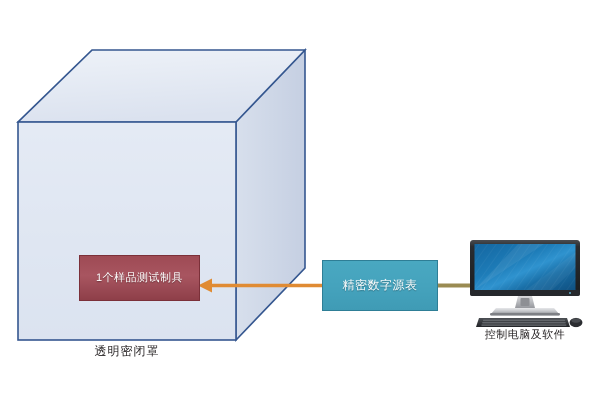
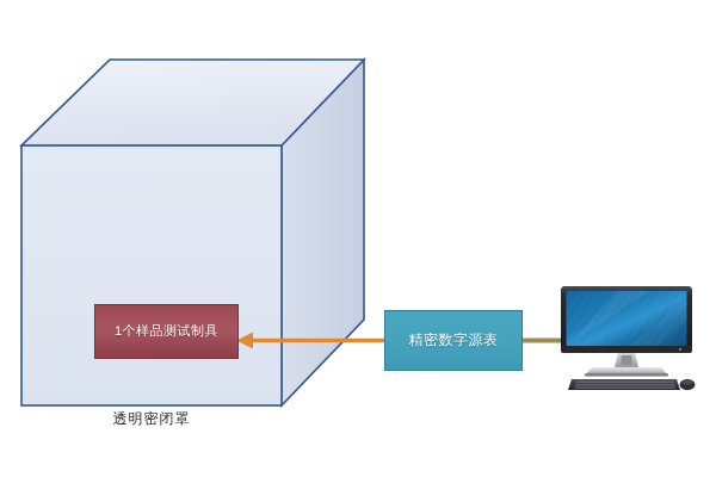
  1个样品测试制具
  精密数字源表
  透明密闭罩
- 控制电脑及软件
